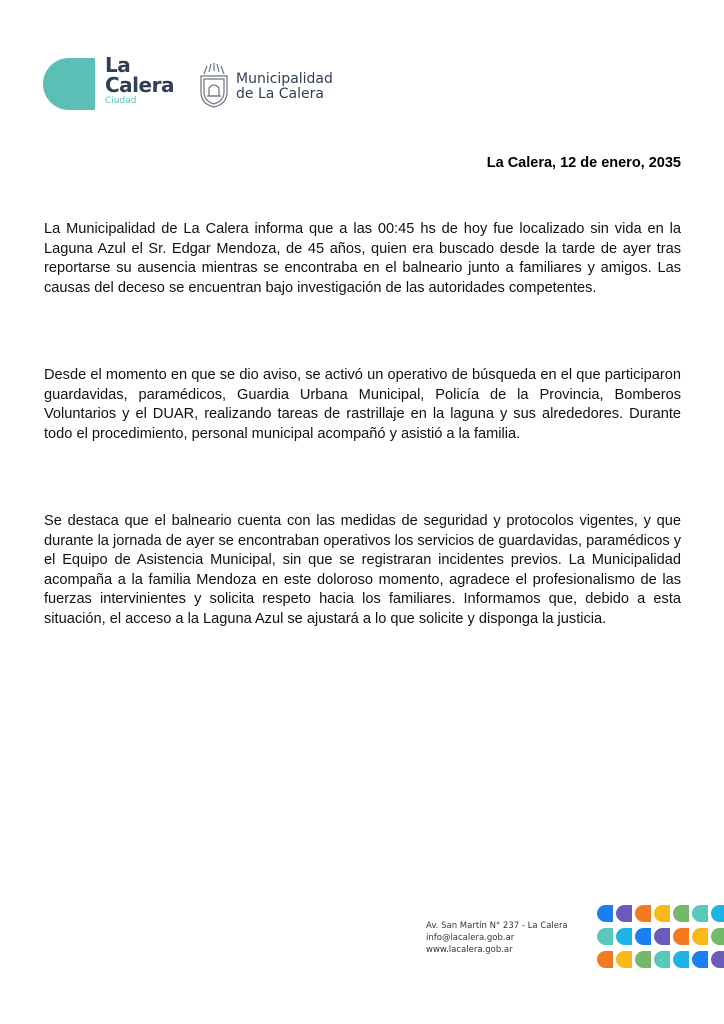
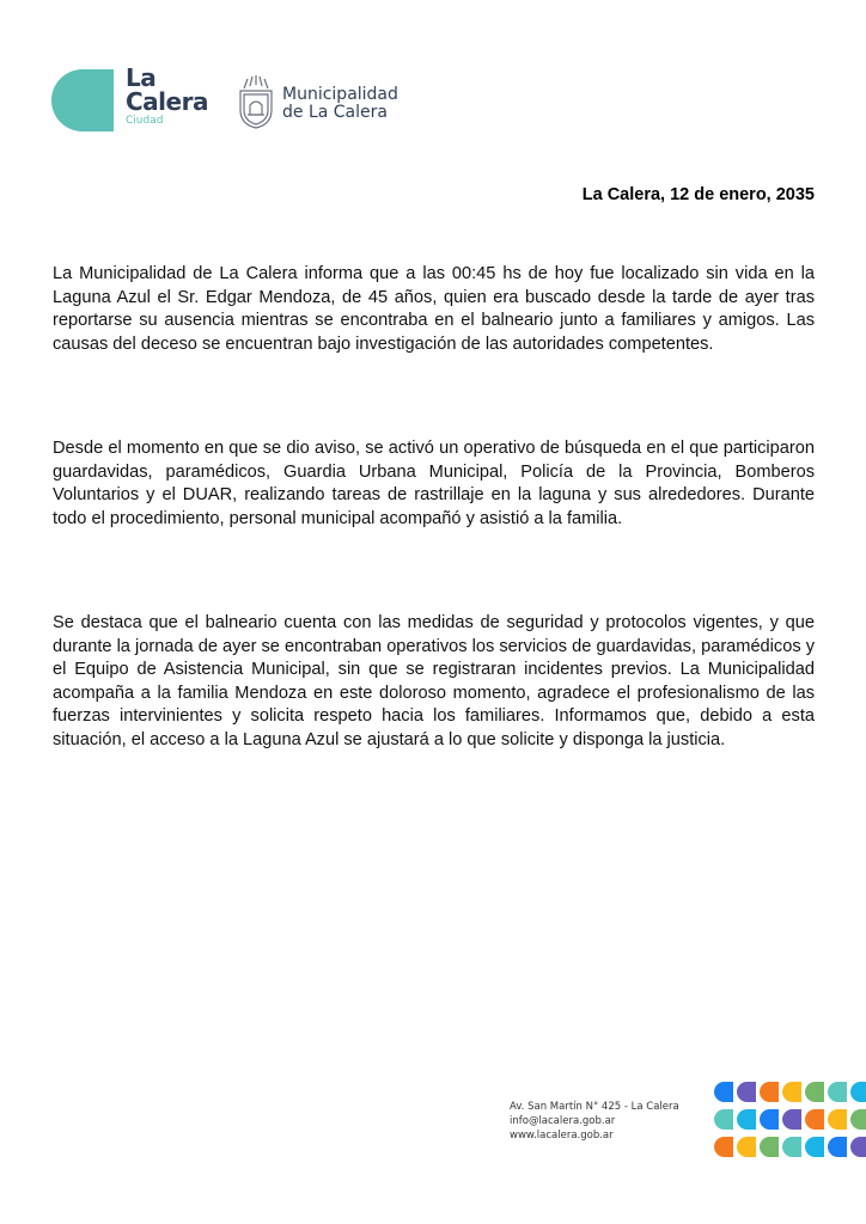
  La
  Calera
  Ciudad
  Municipalidad
  de La Calera
  La Calera, 12 de enero, 2035
  La Municipalidad de La Calera informa que a las 00:45 hs de hoy fue localizado sin vida en la Laguna Azul el Sr. Edgar Mendoza, de 45 años, quien era buscado desde la tarde de ayer tras reportarse su ausencia mientras se encontraba en el balneario junto a familiares y amigos. Las causas del deceso se encuentran bajo investigación de las autoridades competentes.
  Desde el momento en que se dio aviso, se activó un operativo de búsqueda en el que participaron guardavidas, paramédicos, Guardia Urbana Municipal, Policía de la Provincia, Bomberos Voluntarios y el DUAR, realizando tareas de rastrillaje en la laguna y sus alrededores. Durante todo el procedimiento, personal municipal acompañó y asistió a la familia.
  Se destaca que el balneario cuenta con las medidas de seguridad y protocolos vigentes, y que durante la jornada de ayer se encontraban operativos los servicios de guardavidas, paramédicos y el Equipo de Asistencia Municipal, sin que se registraran incidentes previos. La Municipalidad acompaña a la familia Mendoza en este doloroso momento, agradece el profesionalismo de las fuerzas intervinientes y solicita respeto hacia los familiares. Informamos que, debido a esta situación, el acceso a la Laguna Azul se ajustará a lo que solicite y disponga la justicia.
- Av. San Martín N° 237 - La Calera
+ Av. San Martín N° 425 - La Calera
  info@lacalera.gob.ar
  www.lacalera.gob.ar
